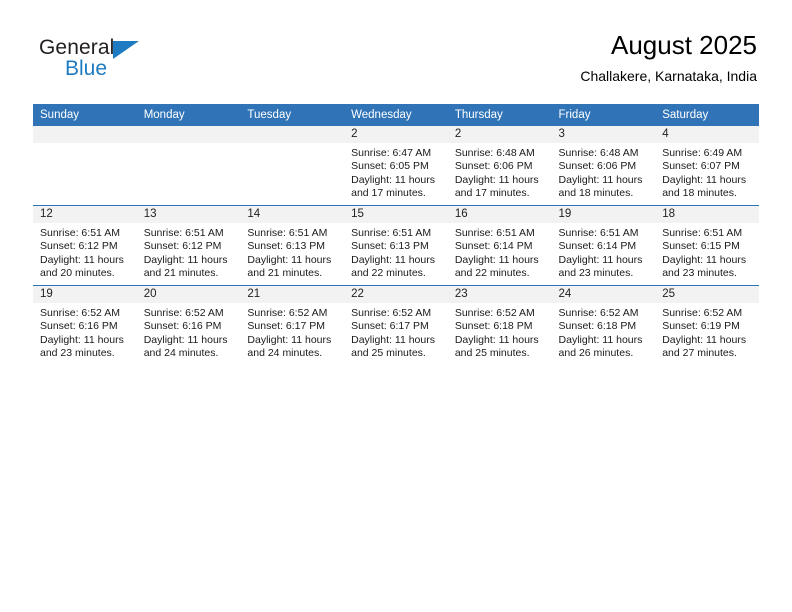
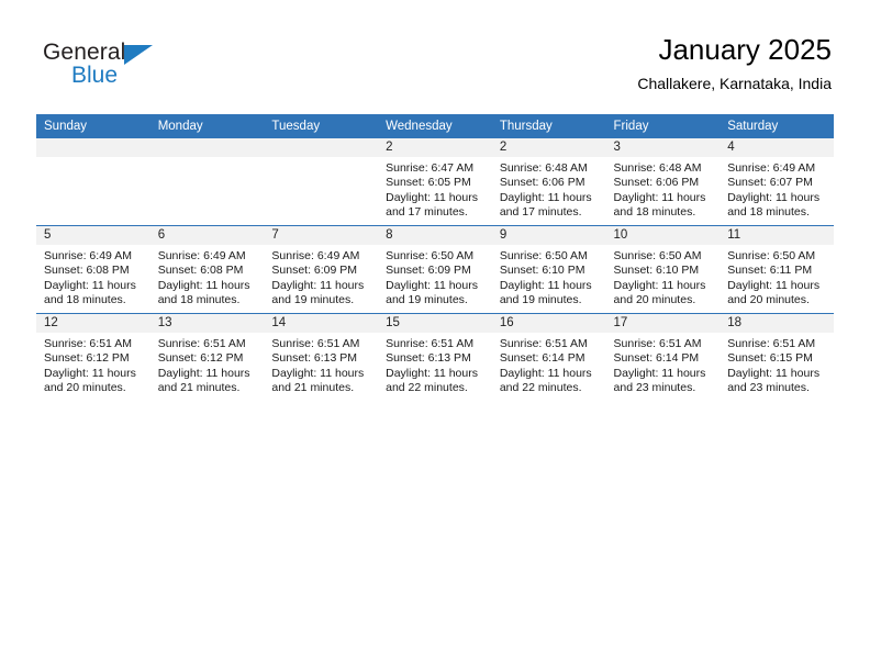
  General
  Blue
- August 2025
+ January 2025
  Challakere, Karnataka, India
  Sunday	Monday	Tuesday	Wednesday	Thursday	Friday	Saturday
  			2Sunrise: 6:47 AMSunset: 6:05 PMDaylight: 11 hoursand 17 minutes.	2Sunrise: 6:48 AMSunset: 6:06 PMDaylight: 11 hoursand 17 minutes.	3Sunrise: 6:48 AMSunset: 6:06 PMDaylight: 11 hoursand 18 minutes.	4Sunrise: 6:49 AMSunset: 6:07 PMDaylight: 11 hoursand 18 minutes.
+ 5Sunrise: 6:49 AMSunset: 6:08 PMDaylight: 11 hoursand 18 minutes.	6Sunrise: 6:49 AMSunset: 6:08 PMDaylight: 11 hoursand 18 minutes.	7Sunrise: 6:49 AMSunset: 6:09 PMDaylight: 11 hoursand 19 minutes.	8Sunrise: 6:50 AMSunset: 6:09 PMDaylight: 11 hoursand 19 minutes.	9Sunrise: 6:50 AMSunset: 6:10 PMDaylight: 11 hoursand 19 minutes.	10Sunrise: 6:50 AMSunset: 6:10 PMDaylight: 11 hoursand 20 minutes.	11Sunrise: 6:50 AMSunset: 6:11 PMDaylight: 11 hoursand 20 minutes.
- 12Sunrise: 6:51 AMSunset: 6:12 PMDaylight: 11 hoursand 20 minutes.	13Sunrise: 6:51 AMSunset: 6:12 PMDaylight: 11 hoursand 21 minutes.	14Sunrise: 6:51 AMSunset: 6:13 PMDaylight: 11 hoursand 21 minutes.	15Sunrise: 6:51 AMSunset: 6:13 PMDaylight: 11 hoursand 22 minutes.	16Sunrise: 6:51 AMSunset: 6:14 PMDaylight: 11 hoursand 22 minutes.	19Sunrise: 6:51 AMSunset: 6:14 PMDaylight: 11 hoursand 23 minutes.	18Sunrise: 6:51 AMSunset: 6:15 PMDaylight: 11 hoursand 23 minutes.
+ 12Sunrise: 6:51 AMSunset: 6:12 PMDaylight: 11 hoursand 20 minutes.	13Sunrise: 6:51 AMSunset: 6:12 PMDaylight: 11 hoursand 21 minutes.	14Sunrise: 6:51 AMSunset: 6:13 PMDaylight: 11 hoursand 21 minutes.	15Sunrise: 6:51 AMSunset: 6:13 PMDaylight: 11 hoursand 22 minutes.	16Sunrise: 6:51 AMSunset: 6:14 PMDaylight: 11 hoursand 22 minutes.	17Sunrise: 6:51 AMSunset: 6:14 PMDaylight: 11 hoursand 23 minutes.	18Sunrise: 6:51 AMSunset: 6:15 PMDaylight: 11 hoursand 23 minutes.
- 19Sunrise: 6:52 AMSunset: 6:16 PMDaylight: 11 hoursand 23 minutes.	20Sunrise: 6:52 AMSunset: 6:16 PMDaylight: 11 hoursand 24 minutes.	21Sunrise: 6:52 AMSunset: 6:17 PMDaylight: 11 hoursand 24 minutes.	22Sunrise: 6:52 AMSunset: 6:17 PMDaylight: 11 hoursand 25 minutes.	23Sunrise: 6:52 AMSunset: 6:18 PMDaylight: 11 hoursand 25 minutes.	24Sunrise: 6:52 AMSunset: 6:18 PMDaylight: 11 hoursand 26 minutes.	25Sunrise: 6:52 AMSunset: 6:19 PMDaylight: 11 hoursand 27 minutes.
